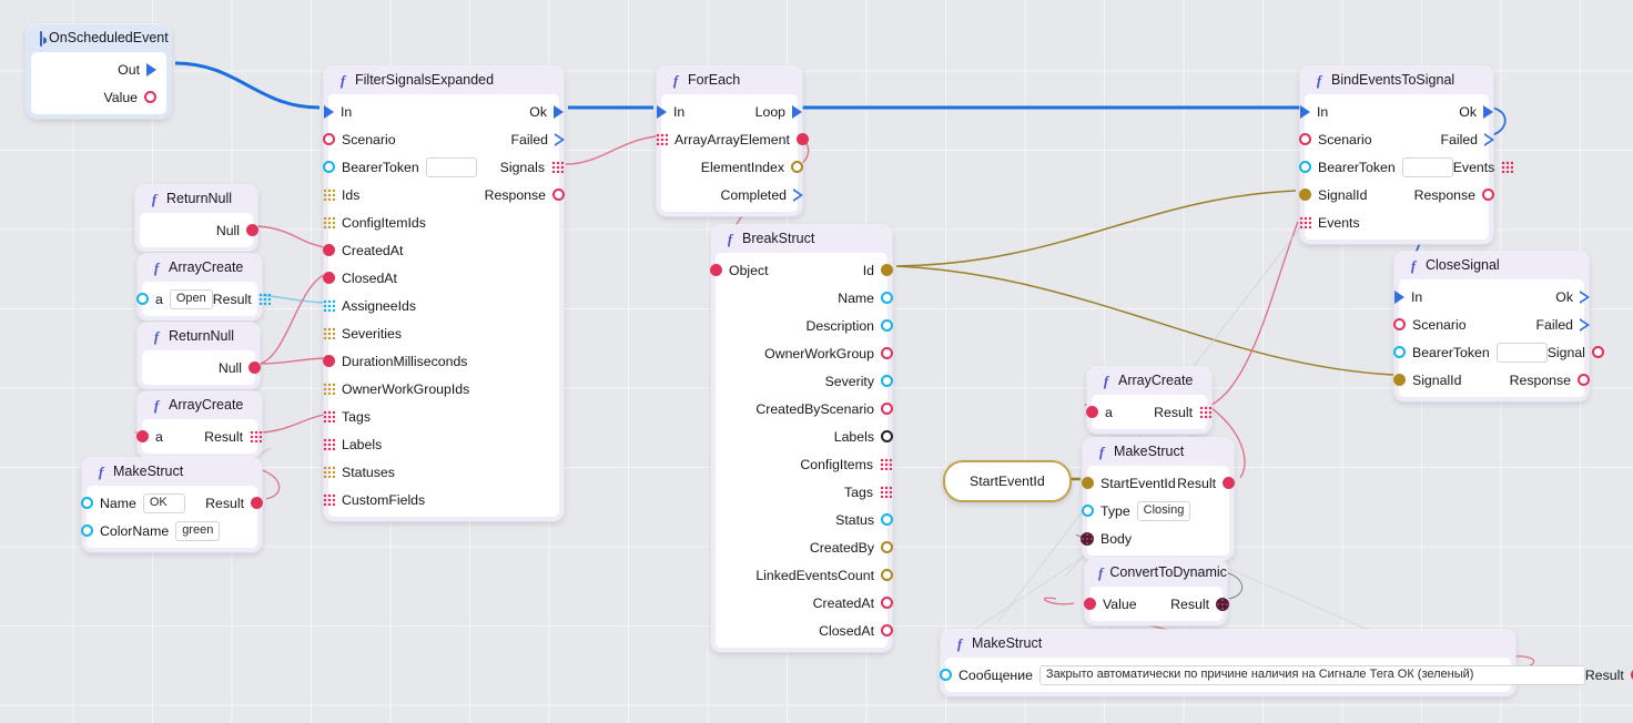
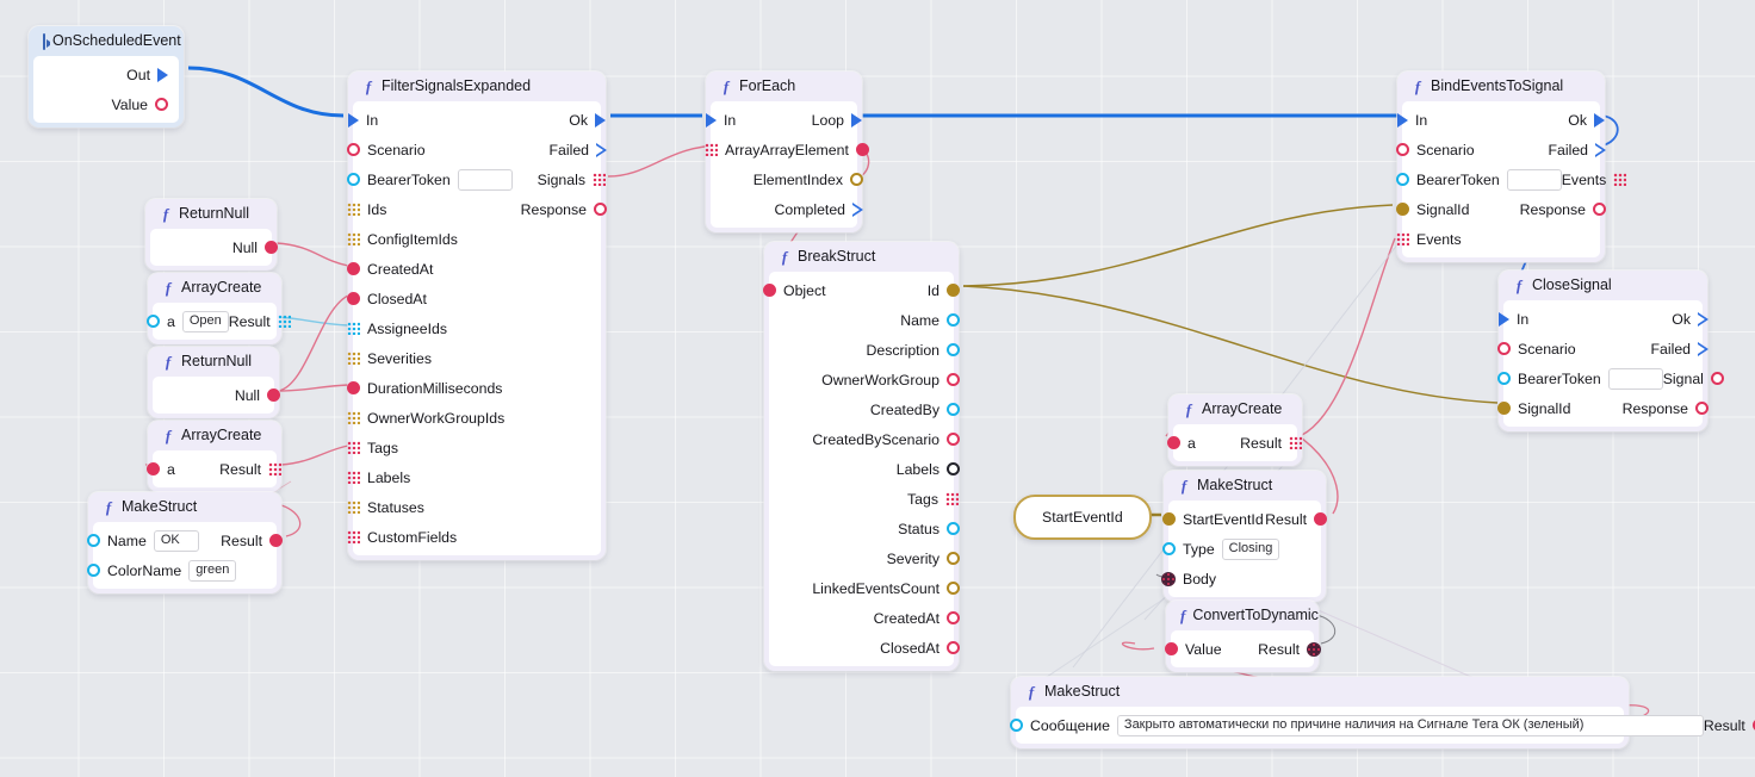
  OnScheduledEvent
  Out
  Value
  f
  FilterSignalsExpanded
  In
  Ok
  Scenario
  Failed
  BearerToken
  Signals
  Ids
  Response
  ConfigItemIds
  CreatedAt
  ClosedAt
  AssigneeIds
  Severities
  DurationMilliseconds
  OwnerWorkGroupIds
  Tags
  Labels
  Statuses
  CustomFields
  f
  ForEach
  In
  Loop
  Array
  ArrayElement
  ElementIndex
  Completed
  f
  BreakStruct
  Object
  Id
  Name
  Description
  OwnerWorkGroup
- Severity
+ CreatedBy
  CreatedByScenario
  Labels
- ConfigItems
  Tags
  Status
- CreatedBy
+ Severity
  LinkedEventsCount
  CreatedAt
  ClosedAt
  f
  BindEventsToSignal
  In
  Ok
  Scenario
  Failed
  BearerToken
  Events
  SignalId
  Response
  Events
  f
  CloseSignal
  In
  Ok
  Scenario
  Failed
  BearerToken
  Signal
  SignalId
  Response
  f
  ReturnNull
  Null
  f
  ArrayCreate
  a
  Open
  Result
  f
  ReturnNull
  Null
  f
  ArrayCreate
  a
  Result
  f
  MakeStruct
  Name
  OK
  Result
  ColorName
  green
  f
  ArrayCreate
  a
  Result
  StartEventId
  f
  MakeStruct
  StartEventId
  Result
  Type
  Closing
  Body
  f
  ConvertToDynamic
  Value
  Result
  f
  MakeStruct
  Сообщение
  Закрыто автоматически по причине наличия на Сигнале Тега ОК (зеленый)
  Result
